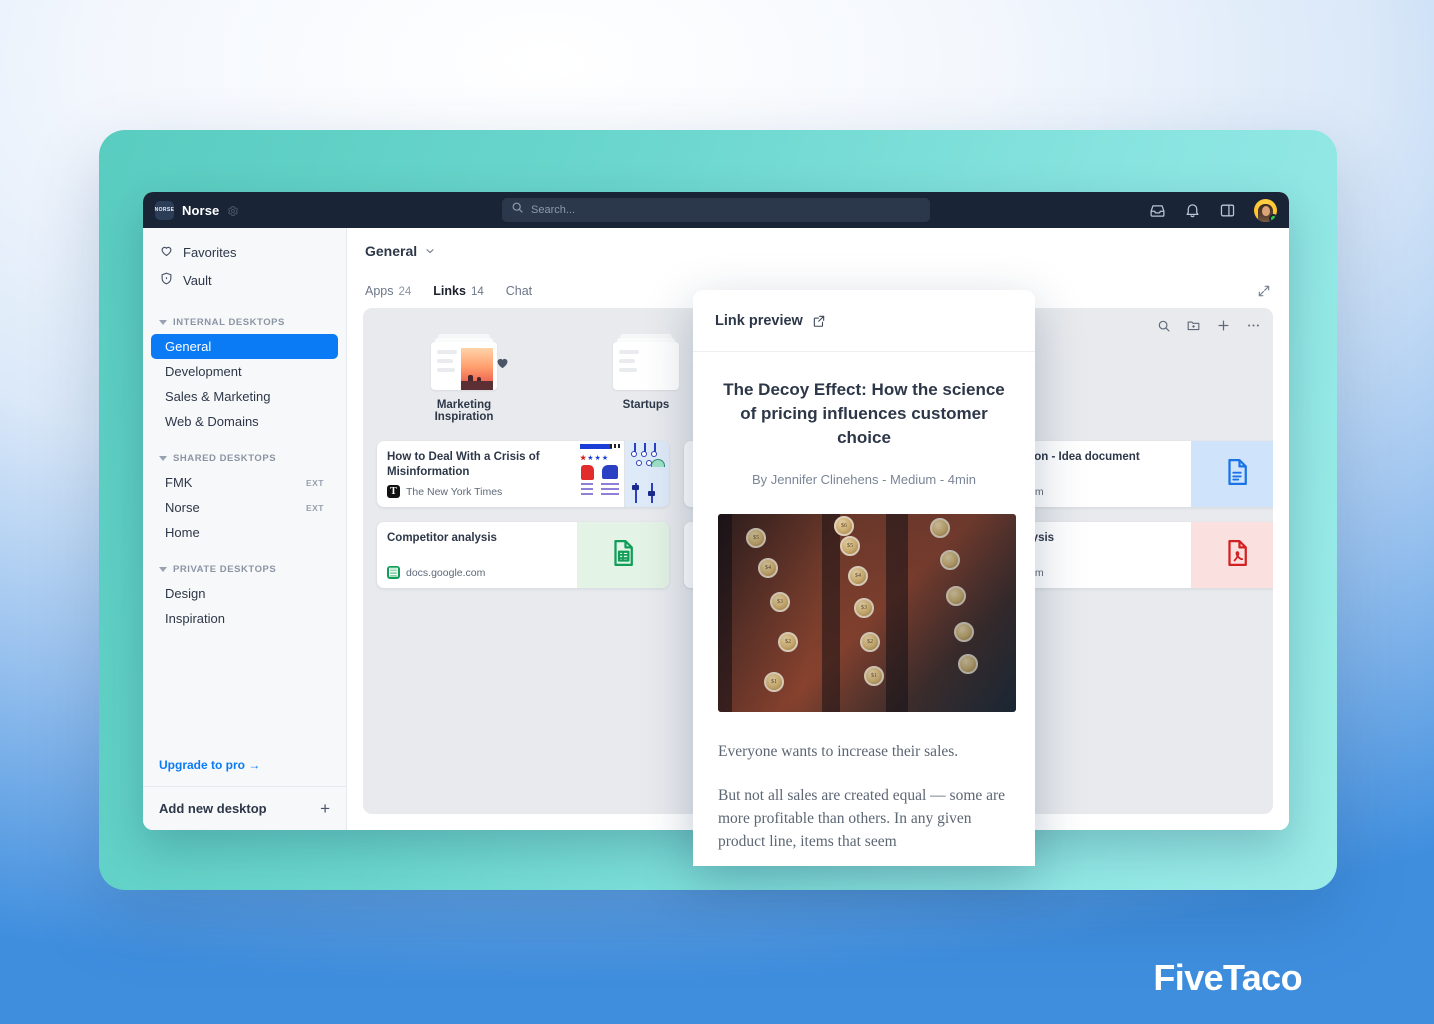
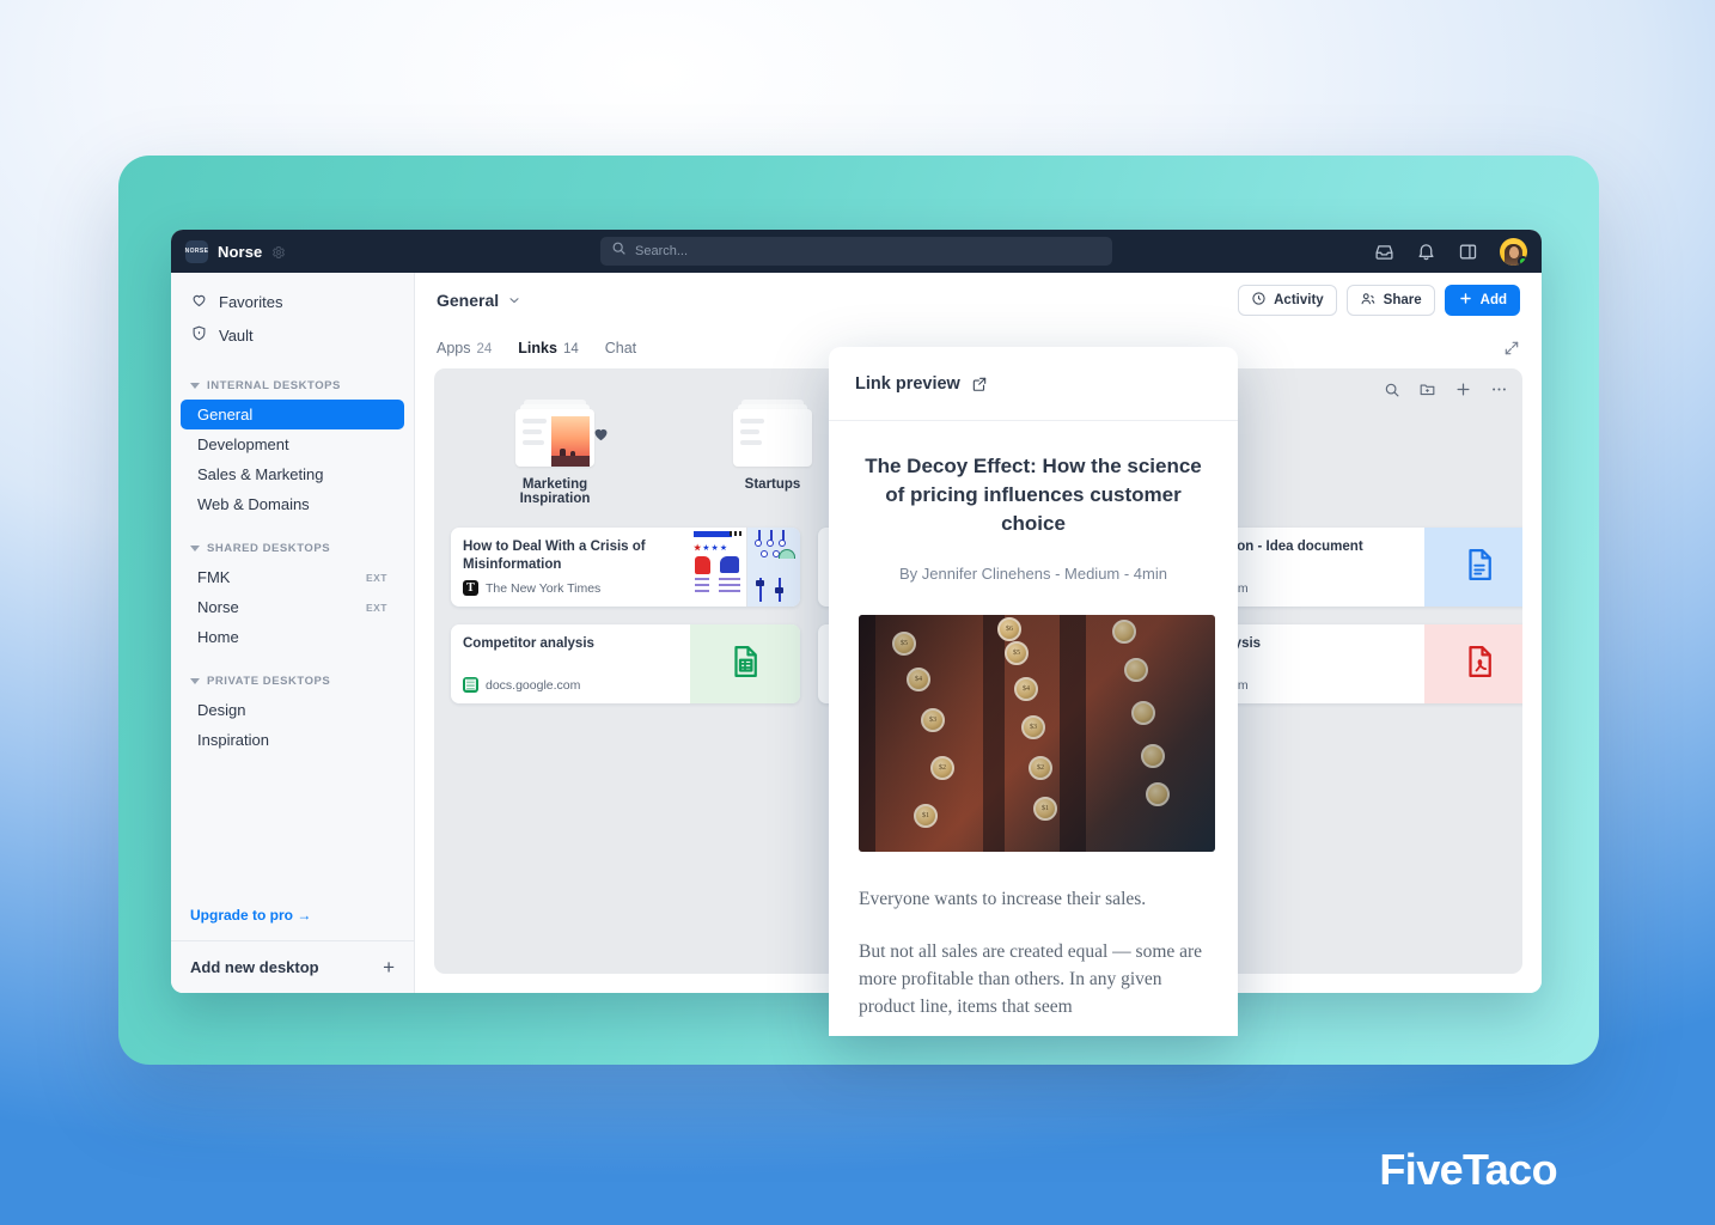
  Norse
  Search...
  Favorites
  Vault
  INTERNAL DESKTOPS
  General
  Development
  Sales & Marketing
  Web & Domains
  SHARED DESKTOPS
  FMK
  EXT
  Norse
  EXT
  Home
  PRIVATE DESKTOPS
  Design
  Inspiration
  Upgrade to pro →
  Add new desktop
  +
  General
+ Activity
+ Share
+ Add
  Apps
  24
  Links
  14
  Chat
  Marketing Inspiration
  Startups
  How to Deal With a Crisis of Misinformation
  T
  The New York Times
  Competitor analysis
  ▤
  docs.google.com
  on - Idea document
  Link preview
  The Decoy Effect: How the science of pricing influences customer choice
  By Jennifer Clinehens - Medium - 4min
  Everyone wants to increase their sales.
  But not all sales are created equal — some are more profitable than others. In any given product line, items that seem
  FiveTaco
